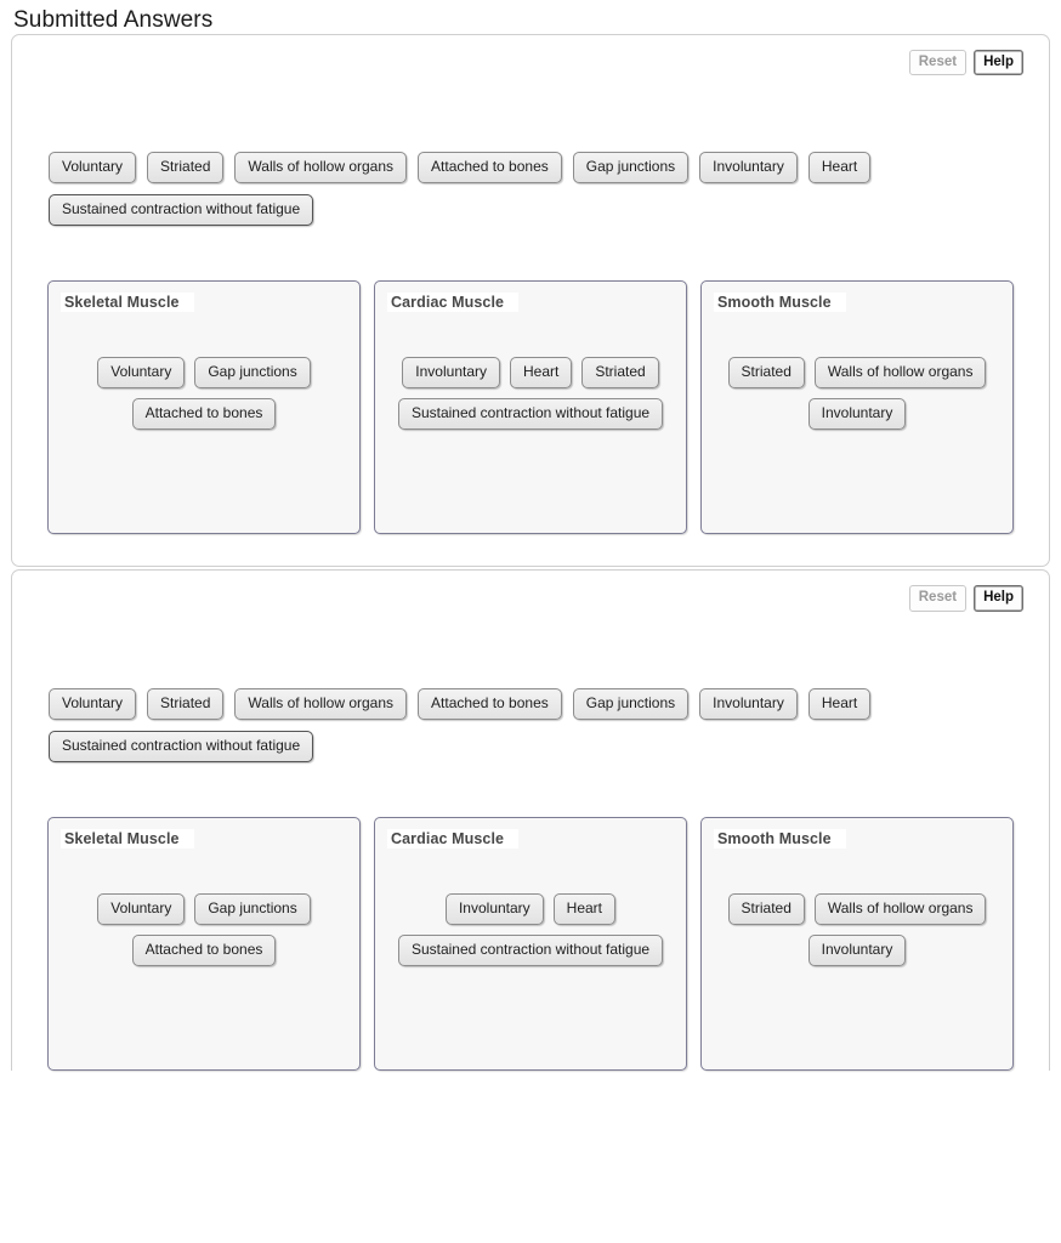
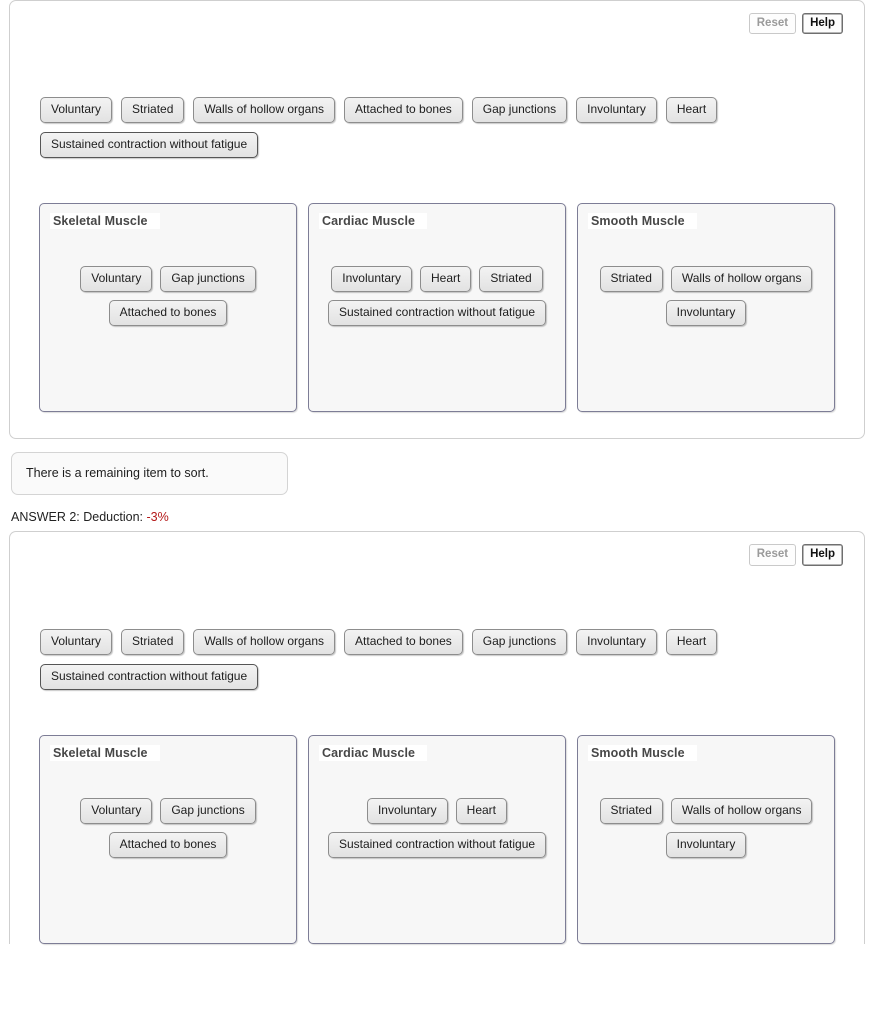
- Submitted Answers
  Reset
  Help
  Voluntary
  Striated
  Walls of hollow organs
  Attached to bones
  Gap junctions
  Involuntary
  Heart
  Sustained contraction without fatigue
  Skeletal Muscle
  Voluntary
  Gap junctions
  Attached to bones
  Cardiac Muscle
  Involuntary
  Heart
  Striated
  Sustained contraction without fatigue
  Smooth Muscle
  Striated
  Walls of hollow organs
  Involuntary
+ There is a remaining item to sort.
+ ANSWER 2: Deduction: -3%
  Reset
  Help
  Voluntary
  Striated
  Walls of hollow organs
  Attached to bones
  Gap junctions
  Involuntary
  Heart
  Sustained contraction without fatigue
  Skeletal Muscle
  Voluntary
  Gap junctions
  Attached to bones
  Cardiac Muscle
  Involuntary
  Heart
  Sustained contraction without fatigue
  Smooth Muscle
  Striated
  Walls of hollow organs
  Involuntary
